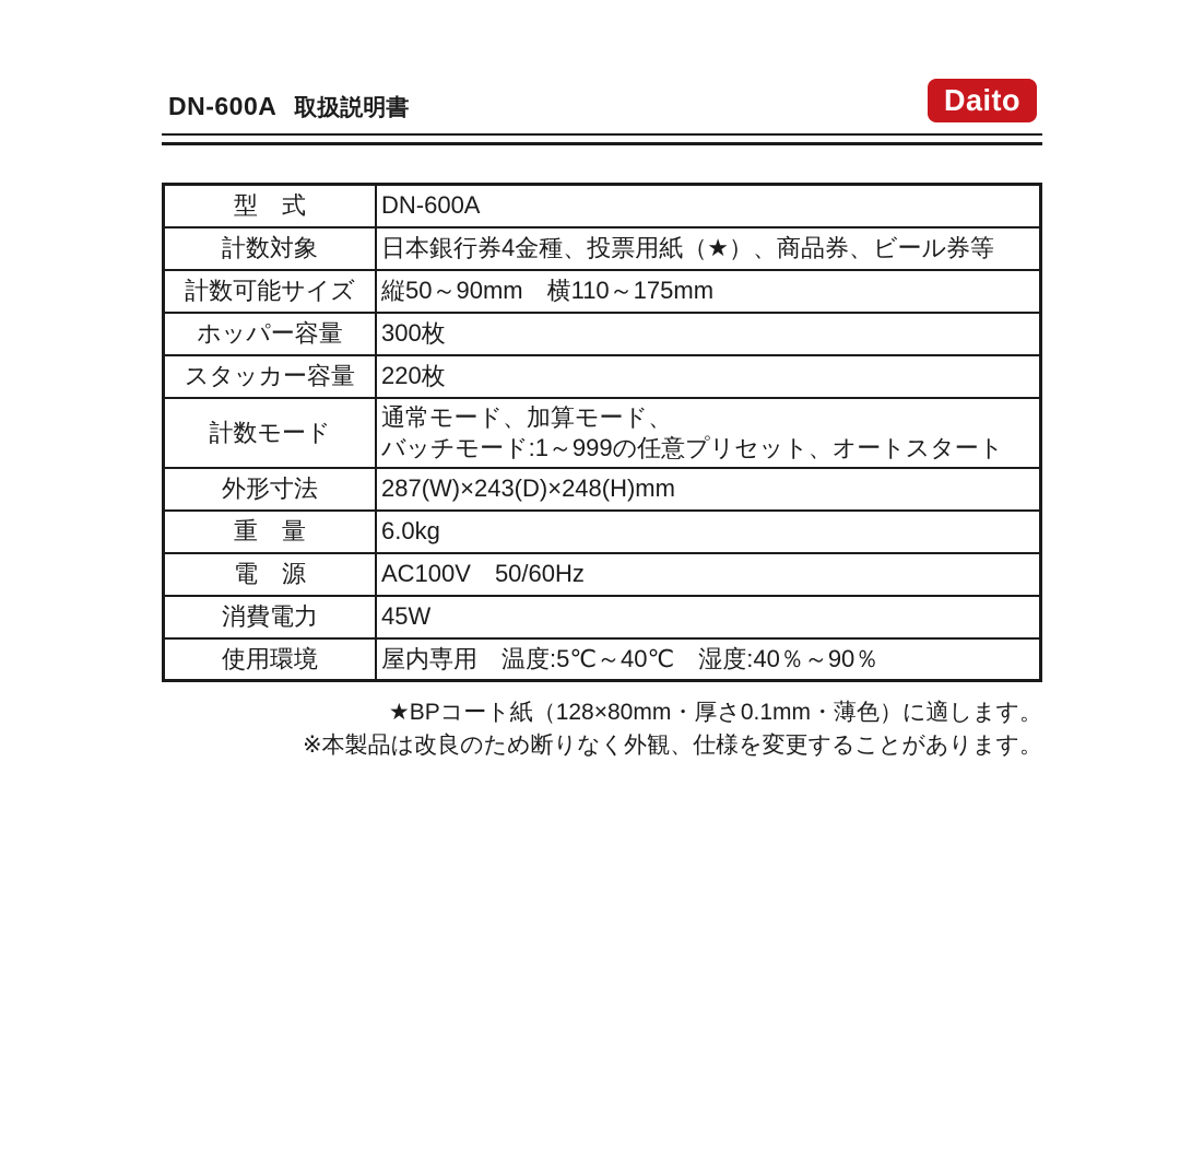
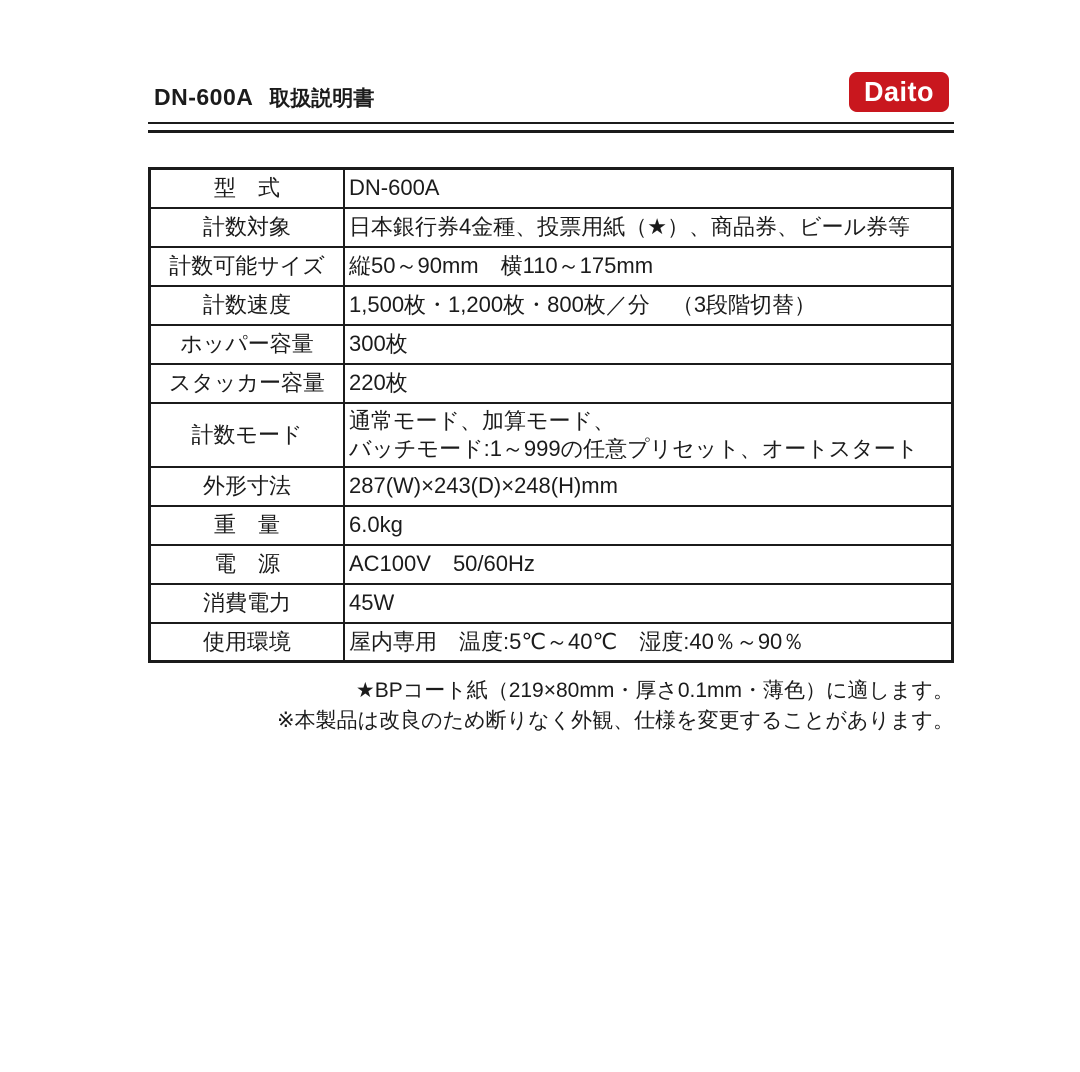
  DN-600A
  取扱説明書
  Daito
  型 式	DN-600A
  計数対象	日本銀行券4金種、投票用紙（★）、商品券、ビール券等
  計数可能サイズ	縦50～90mm 横110～175mm
+ 計数速度	1,500枚・1,200枚・800枚／分 （3段階切替）
  ホッパー容量	300枚
  スタッカー容量	220枚
  計数モード	通常モード、加算モード、 バッチモード:1～999の任意プリセット、オートスタート
  外形寸法	287(W)×243(D)×248(H)mm
  重 量	6.0kg
  電 源	AC100V 50/60Hz
  消費電力	45W
  使用環境	屋内専用 温度:5℃～40℃ 湿度:40％～90％
- ★BPコート紙（128×80mm・厚さ0.1mm・薄色）に適します。
+ ★BPコート紙（219×80mm・厚さ0.1mm・薄色）に適します。
  ※本製品は改良のため断りなく外観、仕様を変更することがあります。
